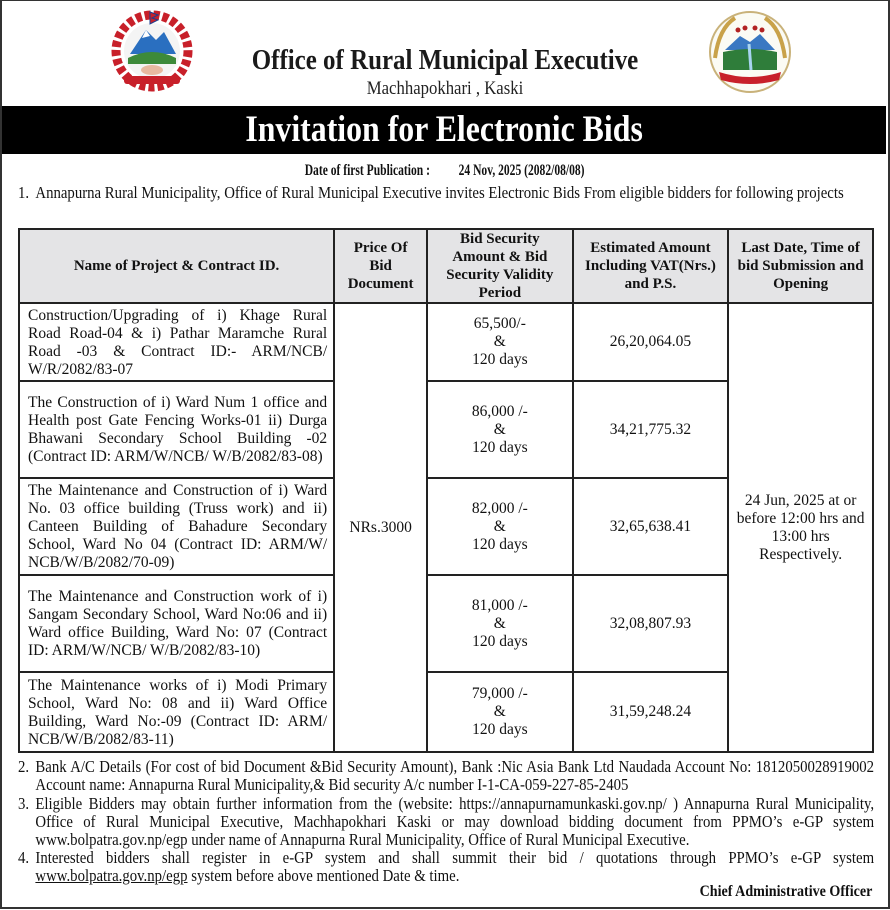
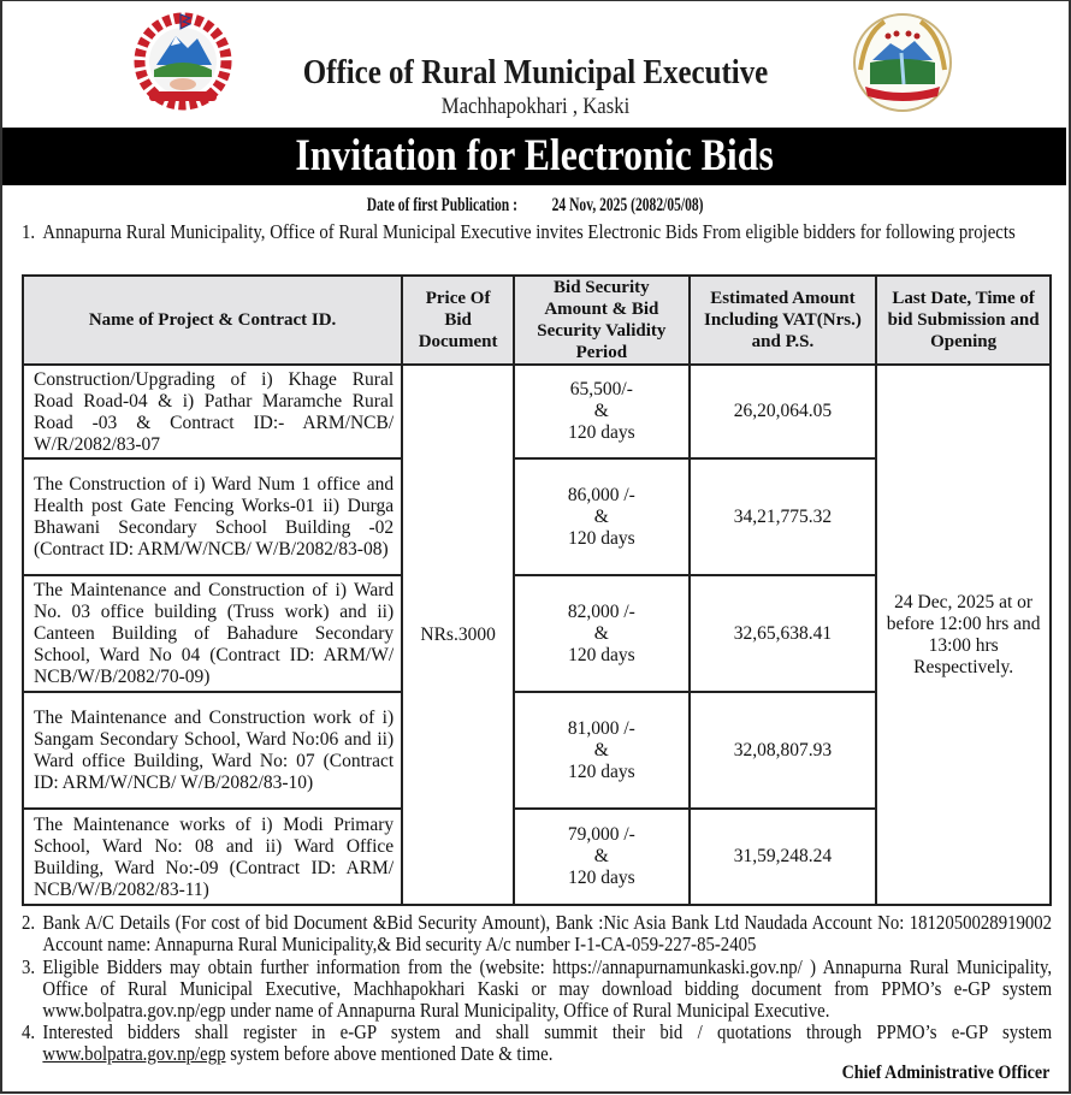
  Office of Rural Municipal Executive
  Machhapokhari , Kaski
  Invitation for Electronic Bids
- Date of first Publication : 24 Nov, 2025 (2082/08/08)
+ Date of first Publication : 24 Nov, 2025 (2082/05/08)
  1.
  Annapurna Rural Municipality, Office of Rural Municipal Executive invites Electronic Bids From eligible bidders for following projects
  Name of Project & Contract ID.	Price Of Bid Document	Bid Security Amount & Bid Security Validity Period	Estimated Amount Including VAT(Nrs.) and P.S.	Last Date, Time of bid Submission and Opening
- Construction/Upgrading of i) Khage Rural Road Road-04 & i) Pathar Maramche Rural Road -03 & Contract ID:- ARM/NCB/ W/R/2082/83-07	NRs.3000	65,500/- & 120 days	26,20,064.05	24 Jun, 2025 at or before 12:00 hrs and 13:00 hrs Respectively.
+ Construction/Upgrading of i) Khage Rural Road Road-04 & i) Pathar Maramche Rural Road -03 & Contract ID:- ARM/NCB/ W/R/2082/83-07	NRs.3000	65,500/- & 120 days	26,20,064.05	24 Dec, 2025 at or before 12:00 hrs and 13:00 hrs Respectively.
  The Construction of i) Ward Num 1 office and Health post Gate Fencing Works-01 ii) Durga Bhawani Secondary School Building -02 (Contract ID: ARM/W/NCB/ W/B/2082/83-08)	86,000 /- & 120 days	34,21,775.32
  The Maintenance and Construction of i) Ward No. 03 office building (Truss work) and ii) Canteen Building of Bahadure Secondary School, Ward No 04 (Contract ID: ARM/W/ NCB/W/B/2082/70-09)	82,000 /- & 120 days	32,65,638.41
  The Maintenance and Construction work of i) Sangam Secondary School, Ward No:06 and ii) Ward office Building, Ward No: 07 (Contract ID: ARM/W/NCB/ W/B/2082/83-10)	81,000 /- & 120 days	32,08,807.93
  The Maintenance works of i) Modi Primary School, Ward No: 08 and ii) Ward Office Building, Ward No:-09 (Contract ID: ARM/ NCB/W/B/2082/83-11)	79,000 /- & 120 days	31,59,248.24
  2.
  Bank A/C Details (For cost of bid Document &Bid Security Amount), Bank :Nic Asia Bank Ltd Naudada Account No: 1812050028919002 Account name: Annapurna Rural Municipality,& Bid security A/c number I-1-CA-059-227-85-2405
  3.
  Eligible Bidders may obtain further information from the (website: https://annapurnamunkaski.gov.np/ ) Annapurna Rural Municipality, Office of Rural Municipal Executive, Machhapokhari Kaski or may download bidding document from PPMO’s e-GP system www.bolpatra.gov.np/egp under name of Annapurna Rural Municipality, Office of Rural Municipal Executive.
  4.
  Interested bidders shall register in e-GP system and shall summit their bid / quotations through PPMO’s e-GP system www.bolpatra.gov.np/egp system before above mentioned Date & time.
  Chief Administrative Officer
